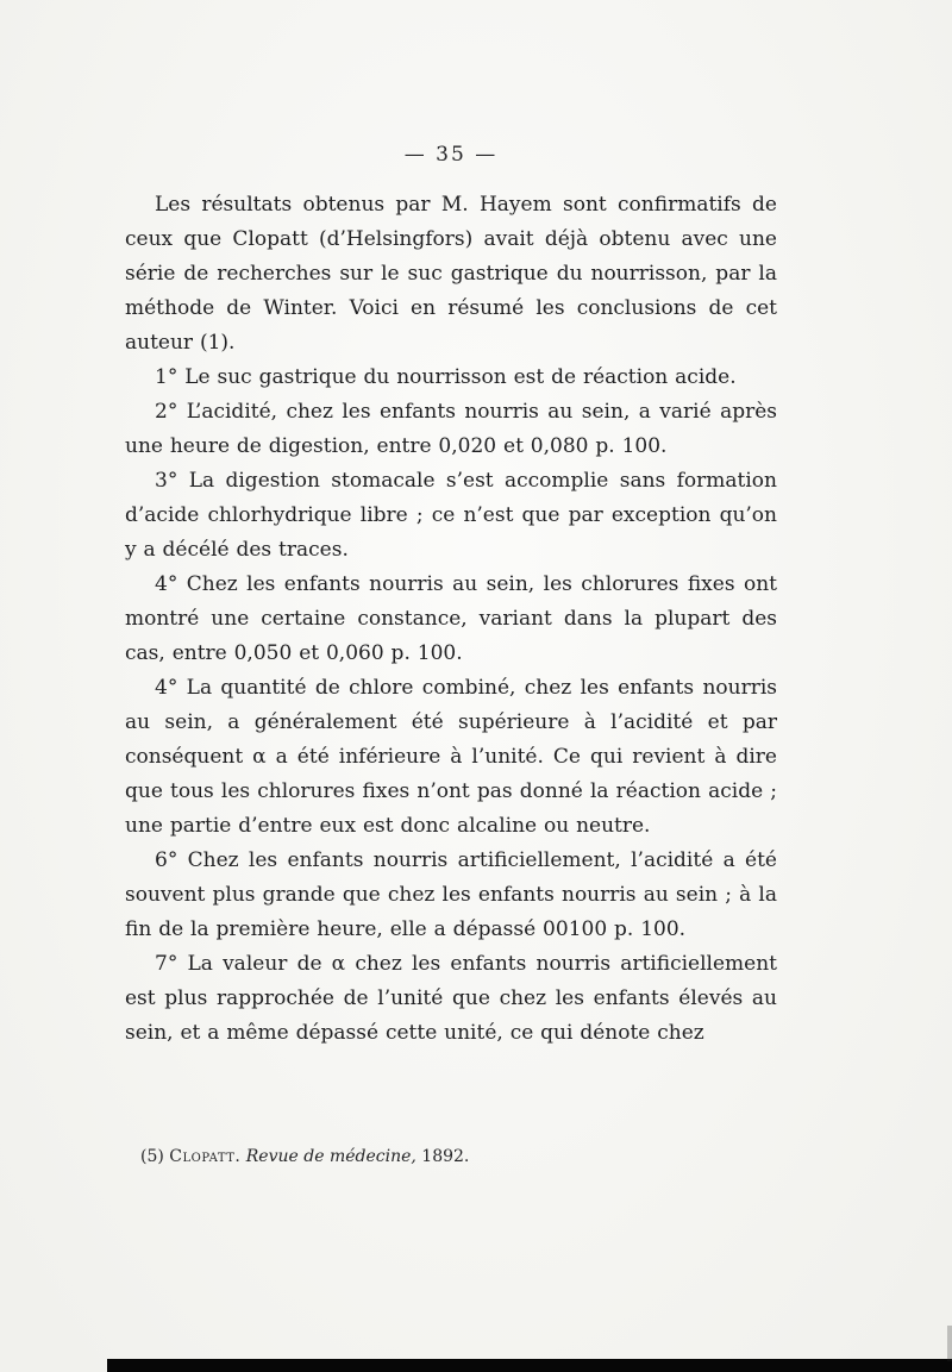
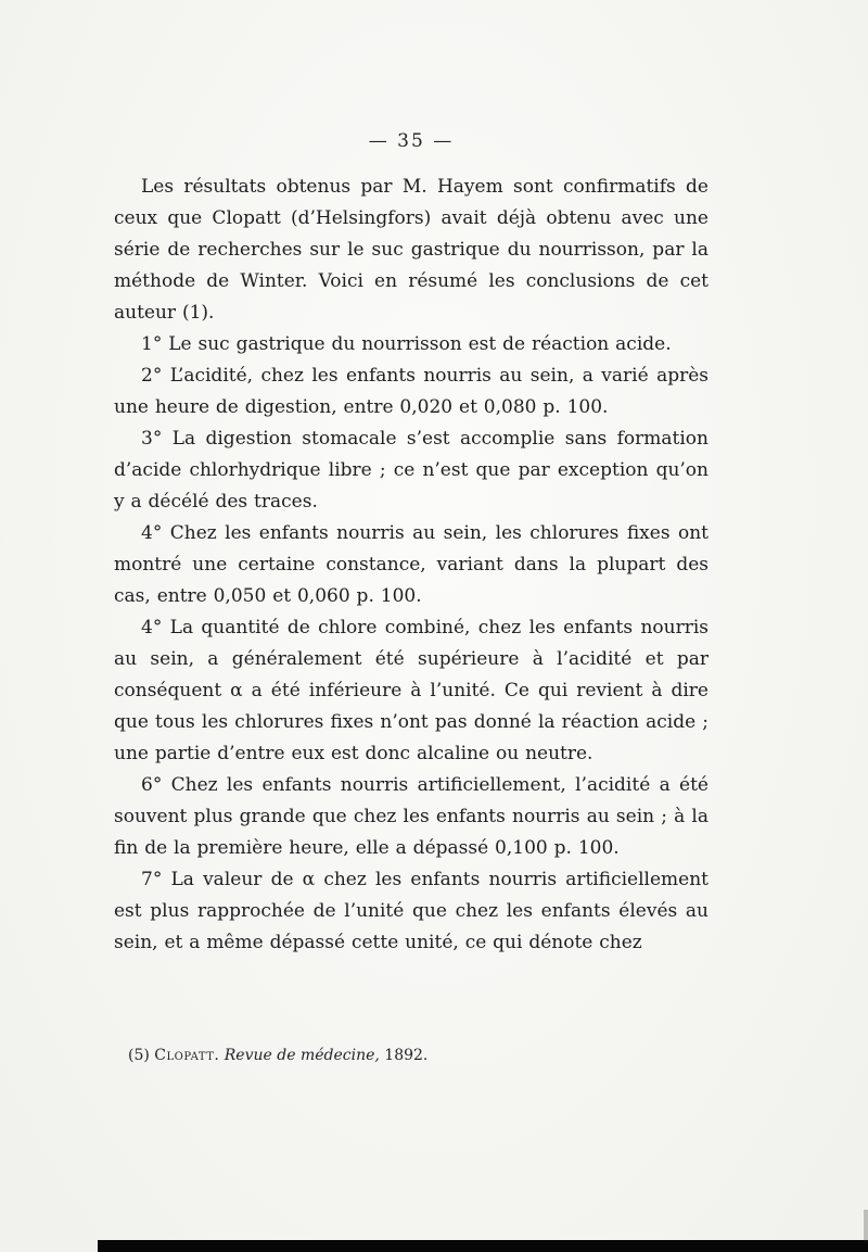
  — 35 —
  Les résultats obtenus par M. Hayem sont confirmatifs de ceux que Clopatt (d’Helsingfors) avait déjà obtenu avec une série de recherches sur le suc gastrique du nourrisson, par la méthode de Winter. Voici en résumé les conclusions de cet auteur (1).
  1° Le suc gastrique du nourrisson est de réaction acide.
  2° L’acidité, chez les enfants nourris au sein, a varié après une heure de digestion, entre 0,020 et 0,080 p. 100.
  3° La digestion stomacale s’est accomplie sans formation d’acide chlorhydrique libre ; ce n’est que par exception qu’on y a décélé des traces.
  4° Chez les enfants nourris au sein, les chlorures fixes ont montré une certaine constance, variant dans la plupart des cas, entre 0,050 et 0,060 p. 100.
  4° La quantité de chlore combiné, chez les enfants nourris au sein, a généralement été supérieure à l’acidité et par conséquent α a été inférieure à l’unité. Ce qui revient à dire que tous les chlorures fixes n’ont pas donné la réaction acide ; une partie d’entre eux est donc alcaline ou neutre.
- 6° Chez les enfants nourris artificiellement, l’acidité a été souvent plus grande que chez les enfants nourris au sein ; à la fin de la première heure, elle a dépassé 00100 p. 100.
+ 6° Chez les enfants nourris artificiellement, l’acidité a été souvent plus grande que chez les enfants nourris au sein ; à la fin de la première heure, elle a dépassé 0,100 p. 100.
  7° La valeur de α chez les enfants nourris artificiellement est plus rapprochée de l’unité que chez les enfants élevés au sein, et a même dépassé cette unité, ce qui dénote chez
  (5) Clopatt. Revue de médecine, 1892.
